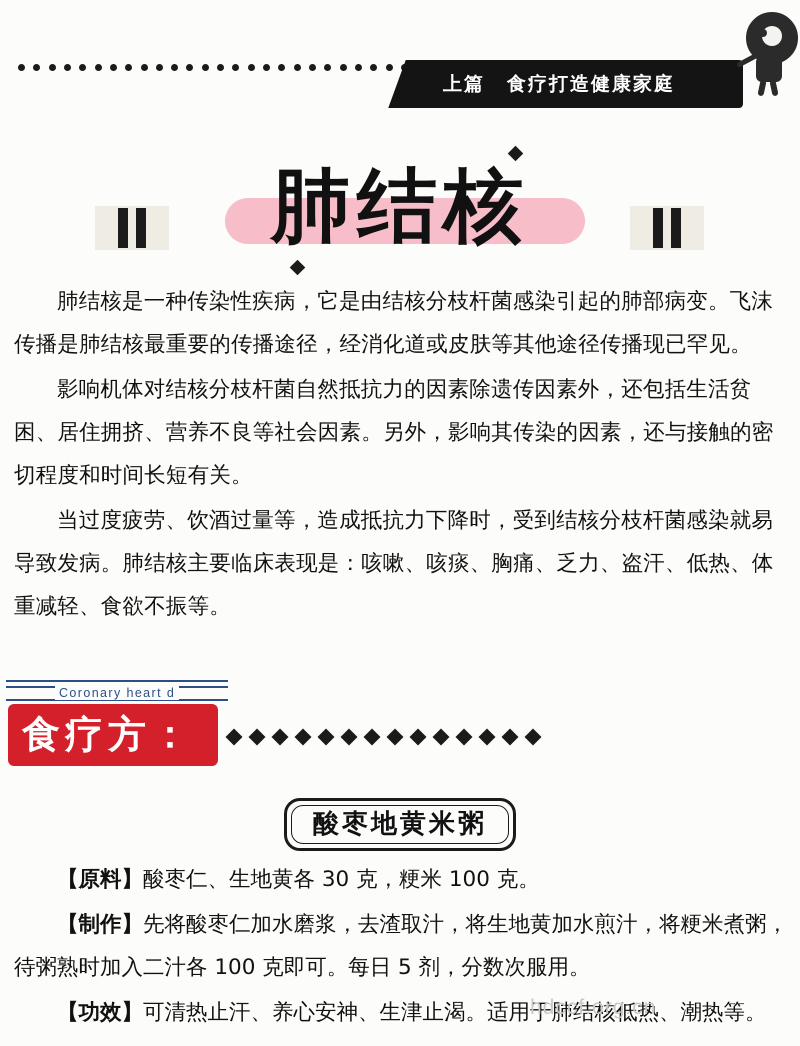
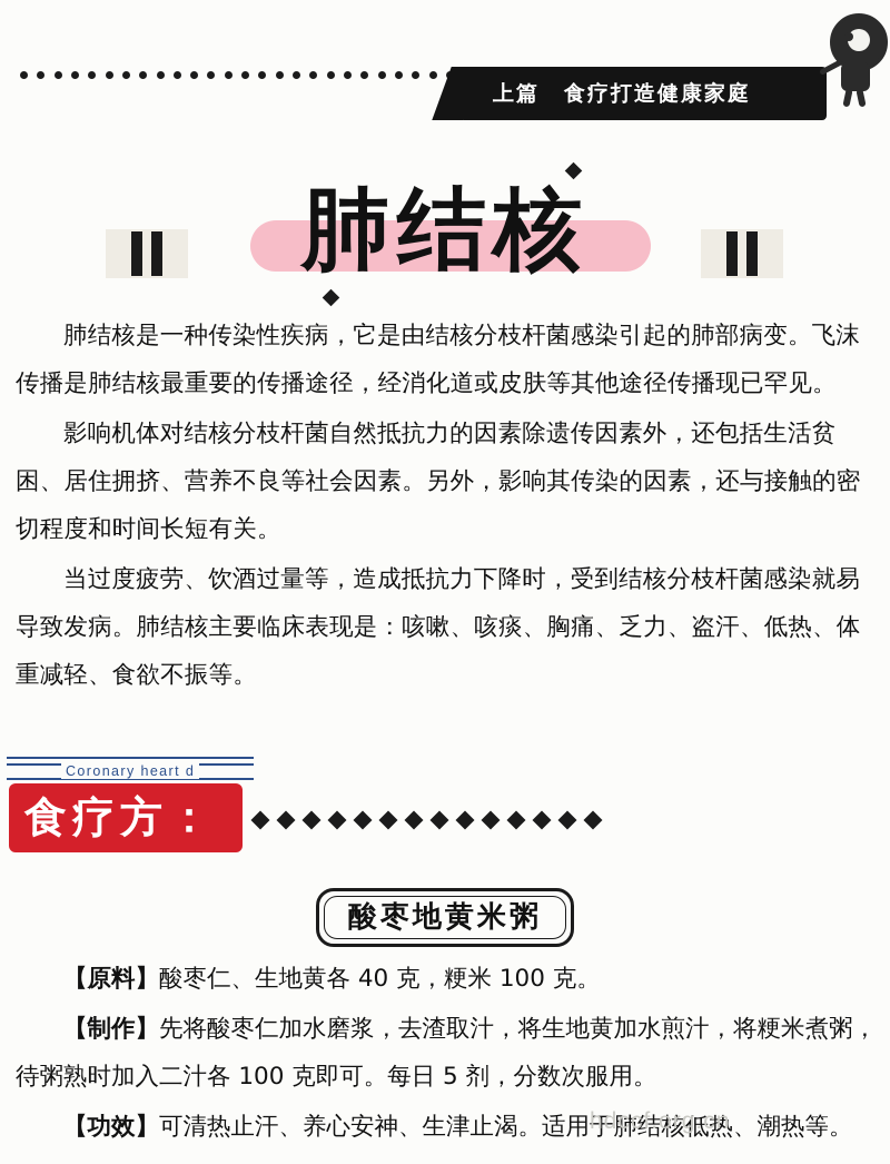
  上篇
  食疗打造健康家庭
  肺结核
  肺结核是一种传染性疾病，它是由结核分枝杆菌感染引起的肺部病变。飞沫传播是肺结核最重要的传播途径，经消化道或皮肤等其他途径传播现已罕见。
  影响机体对结核分枝杆菌自然抵抗力的因素除遗传因素外，还包括生活贫困、居住拥挤、营养不良等社会因素。另外，影响其传染的因素，还与接触的密切程度和时间长短有关。
  当过度疲劳、饮酒过量等，造成抵抗力下降时，受到结核分枝杆菌感染就易导致发病。肺结核主要临床表现是：咳嗽、咳痰、胸痛、乏力、盗汗、低热、体重减轻、食欲不振等。
  Coronary heart d
  食疗方：
  酸枣地黄米粥
- 【原料】酸枣仁、生地黄各 30 克，粳米 100 克。
+ 【原料】酸枣仁、生地黄各 40 克，粳米 100 克。
  【制作】先将酸枣仁加水磨浆，去渣取汁，将生地黄加水煎汁，将粳米煮粥，待粥熟时加入二汁各 100 克即可。每日 5 剂，分数次服用。
  【功效】可清热止汗、养心安神、生津止渴。适用于肺结核低热、潮热等。
  hdccf.org.cn
